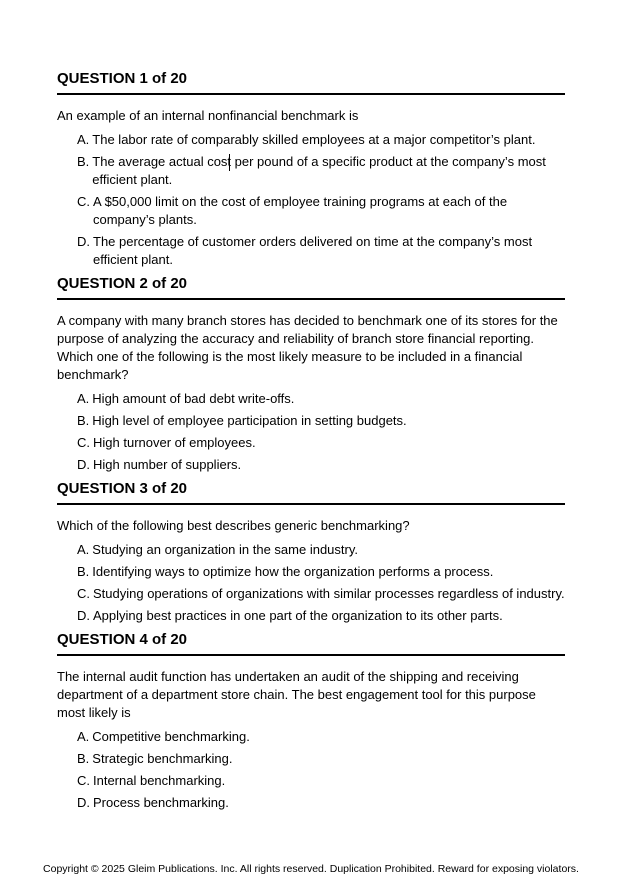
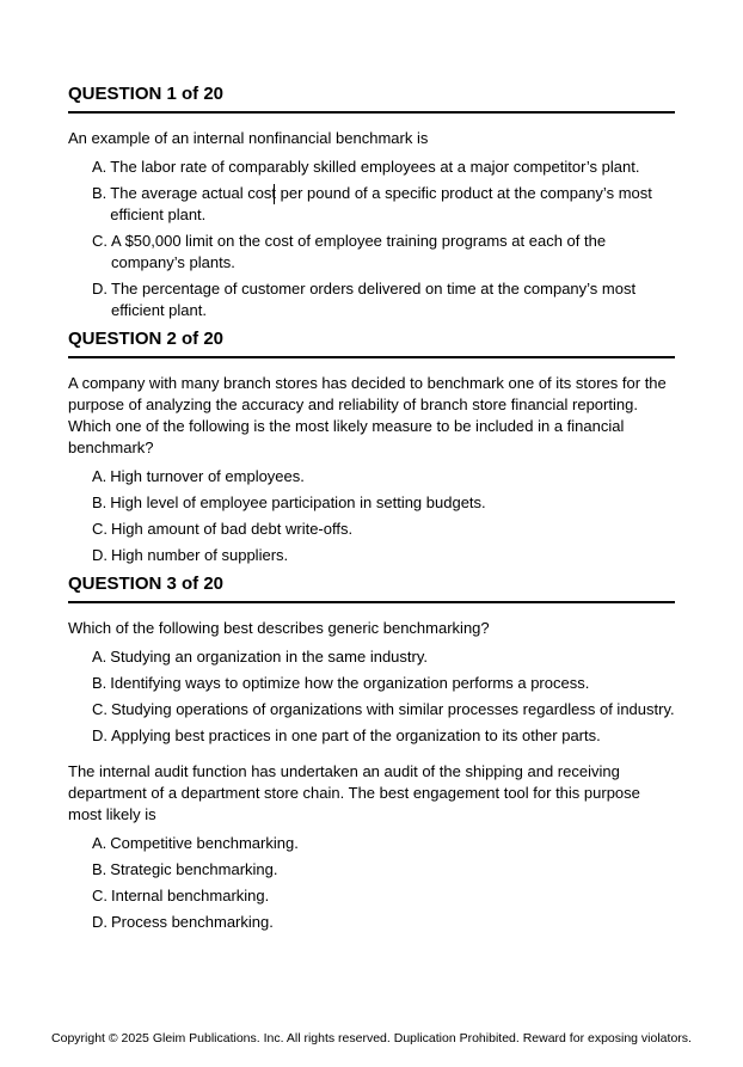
  QUESTION 1 of 20
  An example of an internal nonfinancial benchmark is
  A.
  The labor rate of comparably skilled employees at a major competitor’s plant.
  B.
  The average actual cos per pound of a specific product at the company’s most efficient plant.
  C.
  A $50,000 limit on the cost of employee training programs at each of the company’s plants.
  D.
  The percentage of customer orders delivered on time at the company’s most efficient plant.
  QUESTION 2 of 20
  A company with many branch stores has decided to benchmark one of its stores for the purpose of analyzing the accuracy and reliability of branch store financial reporting. Which one of the following is the most likely measure to be included in a financial benchmark?
  A.
- High amount of bad debt write-offs.
+ High turnover of employees.
  B.
  High level of employee participation in setting budgets.
  C.
- High turnover of employees.
+ High amount of bad debt write-offs.
  D.
  High number of suppliers.
  QUESTION 3 of 20
  Which of the following best describes generic benchmarking?
  A.
  Studying an organization in the same industry.
  B.
  Identifying ways to optimize how the organization performs a process.
  C.
  Studying operations of organizations with similar processes regardless of industry.
  D.
  Applying best practices in one part of the organization to its other parts.
- QUESTION 4 of 20
  The internal audit function has undertaken an audit of the shipping and receiving department of a department store chain. The best engagement tool for this purpose most likely is
  A.
  Competitive benchmarking.
  B.
  Strategic benchmarking.
  C.
  Internal benchmarking.
  D.
  Process benchmarking.
  Copyright © 2025 Gleim Publications. Inc. All rights reserved. Duplication Prohibited. Reward for exposing violators.
